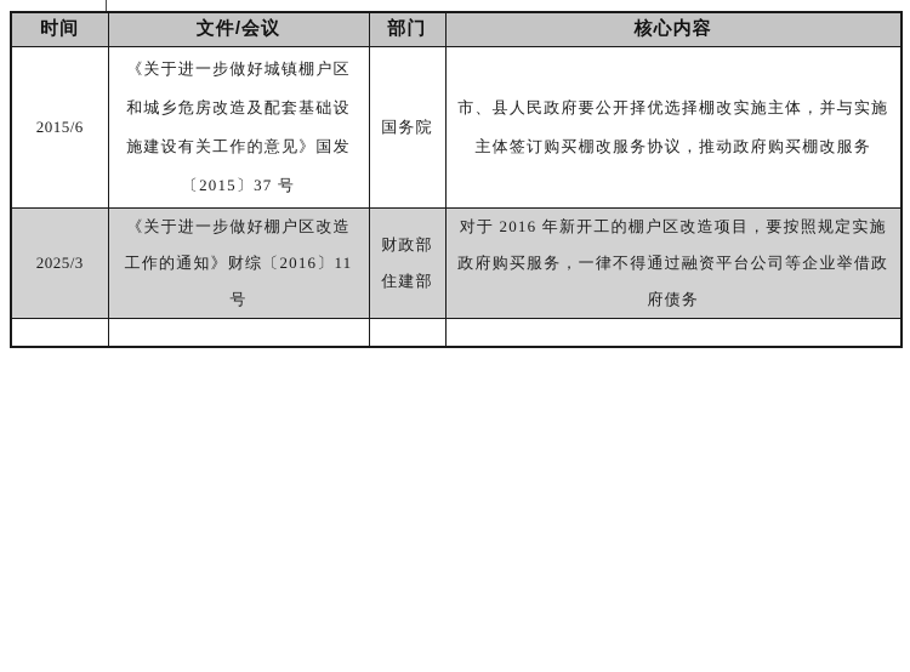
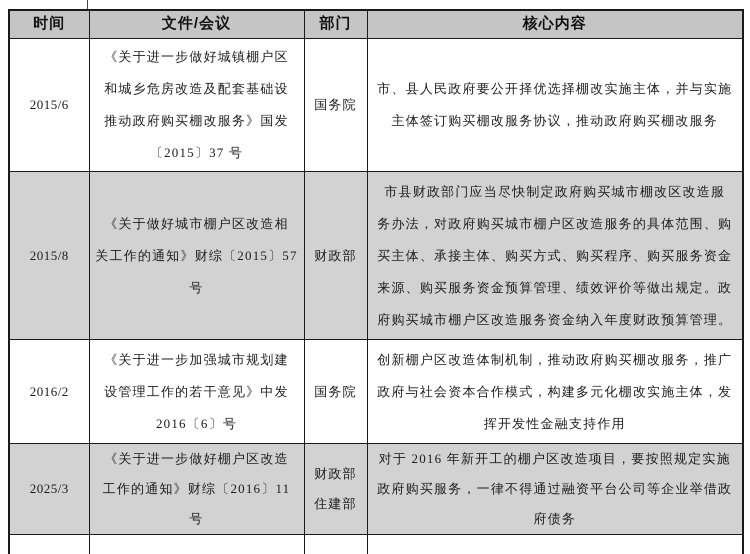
  时间	文件/会议	部门	核心内容
- 2015/6	《关于进一步做好城镇棚户区 和城乡危房改造及配套基础设 施建设有关工作的意见》国发 〔2015〕37 号	国务院	市、县人民政府要公开择优选择棚改实施主体，并与实施 主体签订购买棚改服务协议，推动政府购买棚改服务
+ 2015/6	《关于进一步做好城镇棚户区 和城乡危房改造及配套基础设 推动政府购买棚改服务》国发 〔2015〕37 号	国务院	市、县人民政府要公开择优选择棚改实施主体，并与实施 主体签订购买棚改服务协议，推动政府购买棚改服务
+ 2015/8	《关于做好城市棚户区改造相 关工作的通知》财综〔2015〕57 号	财政部	市县财政部门应当尽快制定政府购买城市棚改区改造服 务办法，对政府购买城市棚户区改造服务的具体范围、购 买主体、承接主体、购买方式、购买程序、购买服务资金 来源、购买服务资金预算管理、绩效评价等做出规定。政 府购买城市棚户区改造服务资金纳入年度财政预算管理。
+ 2016/2	《关于进一步加强城市规划建 设管理工作的若干意见》中发 2016〔6〕号	国务院	创新棚户区改造体制机制，推动政府购买棚改服务，推广 政府与社会资本合作模式，构建多元化棚改实施主体，发 挥开发性金融支持作用
  2025/3	《关于进一步做好棚户区改造 工作的通知》财综〔2016〕11 号	财政部 住建部	对于 2016 年新开工的棚户区改造项目，要按照规定实施 政府购买服务，一律不得通过融资平台公司等企业举借政 府债务
